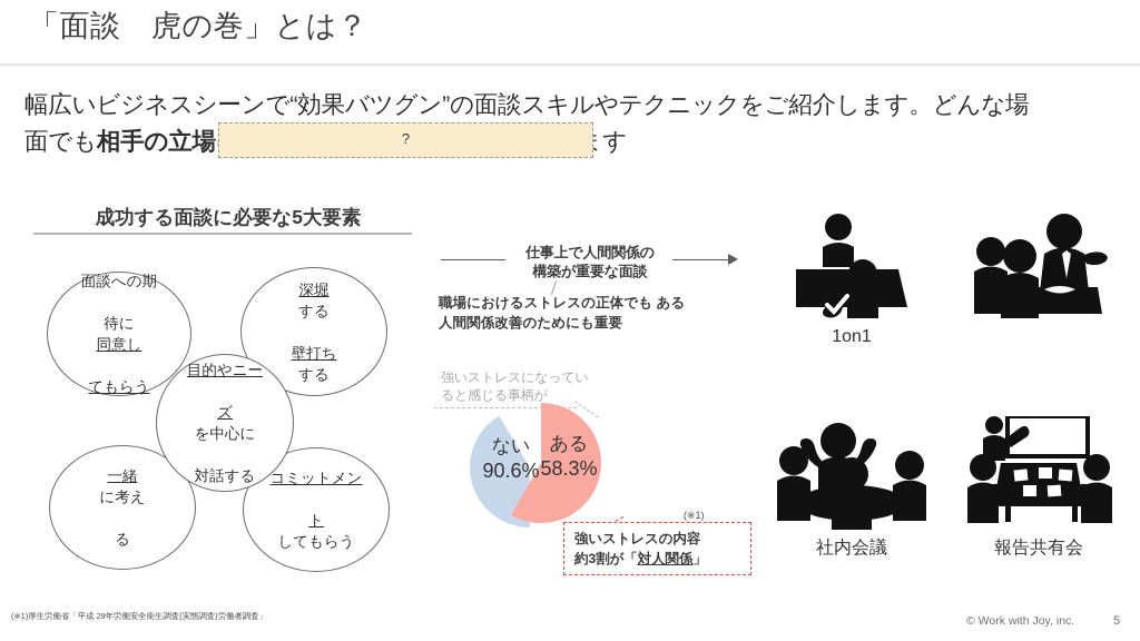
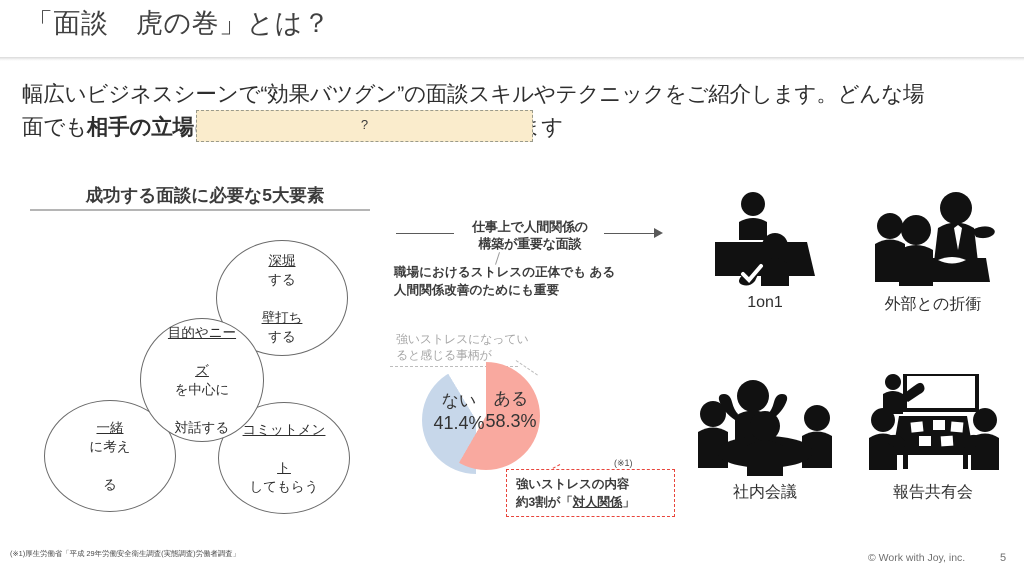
  「面談 虎の巻」とは？
  幅広いビジネスシーンで“効果バツグン”の面談スキルやテクニックをご紹介します。どんな場
  ?
  成功する面談に必要な5大要素
- 面談への期
- 待に
- 同意し
- てもらう
  深堀
  する
  壁打ち
  する
  一緒
  に考え
  る
  コミットメン
  ト
  してもらう
  目的やニー
  ズ
  を中心に
  対話する
  仕事上で人間関係の
  構築が重要な面談
  職場におけるストレスの正体でも ある
  人間関係改善のためにも重要
  強いストレスになってい
  ると感じる事柄が
  ない
- 90.6%
+ 41.4%
  ある
  58.3%
  (※1)
  強いストレスの内容
  約3割が「対人関係」
  1on1
+ 外部との折衝
  社内会議
  報告共有会
  (※1)厚生労働省「平成 29年労働安全衛生調査(実態調査)労働者調査」
  © Work with Joy, inc.
  5
